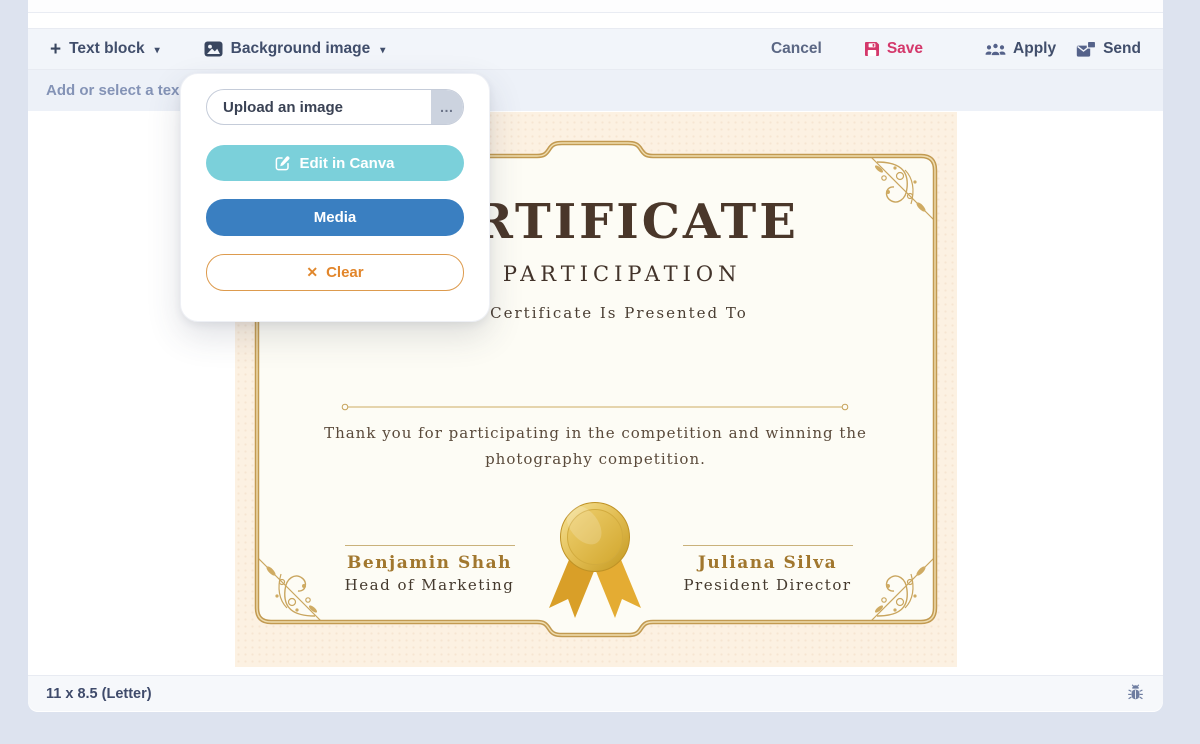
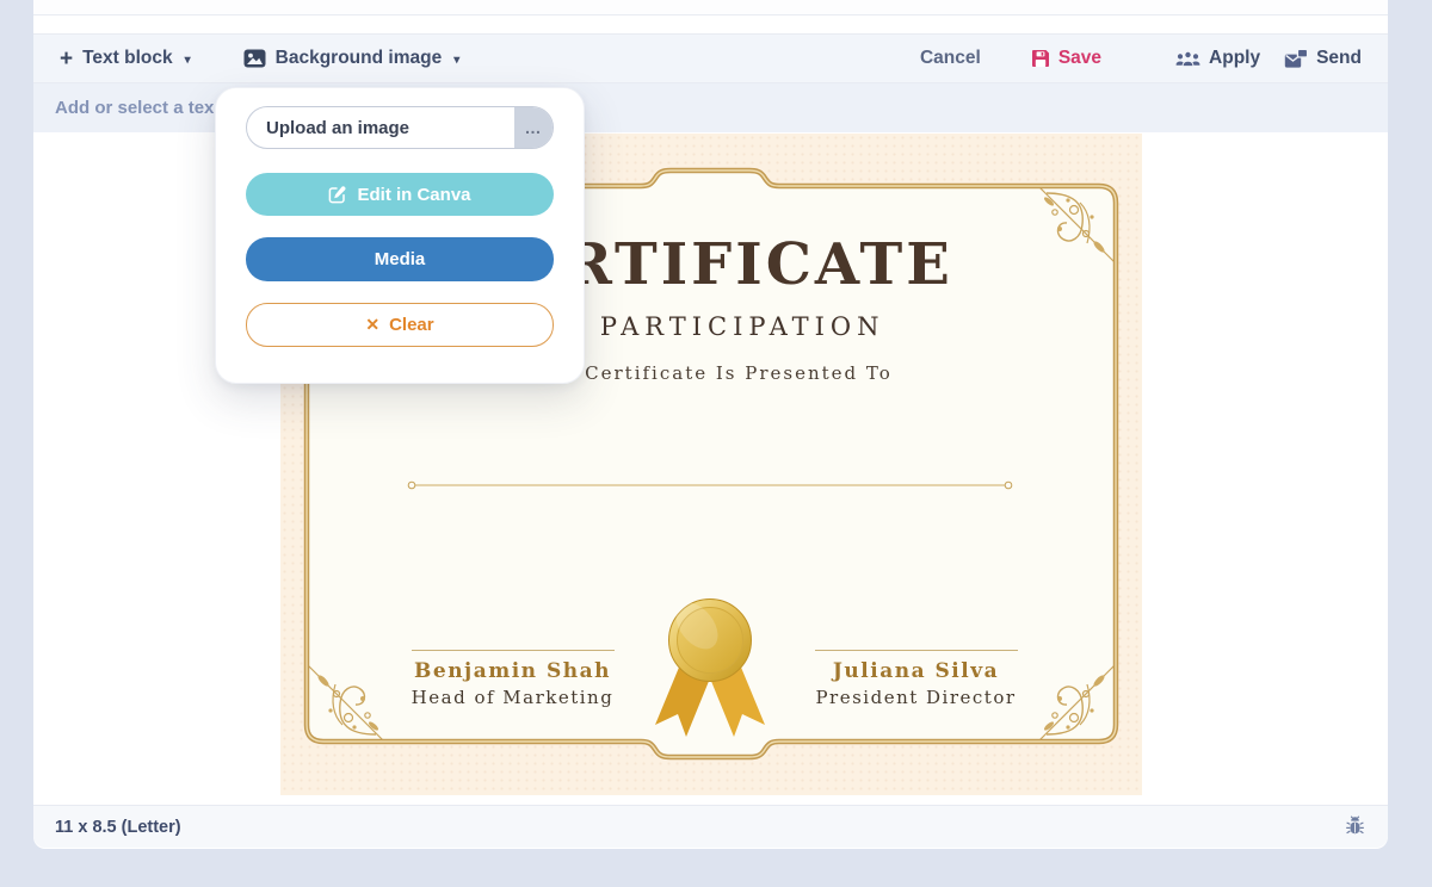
  +
  Text block
  ▾
  Background image
  ▾
  Cancel
  Save
  Apply
  Send
  Add or select a tex
  RTIFICATE
  PARTICIPATION
  Certificate Is Presented To
- Thank you for participating in the competition and winning the photography competition.
  Benjamin Shah
  Head of Marketing
  Juliana Silva
  President Director
  11 x 8.5 (Letter)
  Upload an image
  …
  Edit in Canva
  Media
  ✕
  Clear
